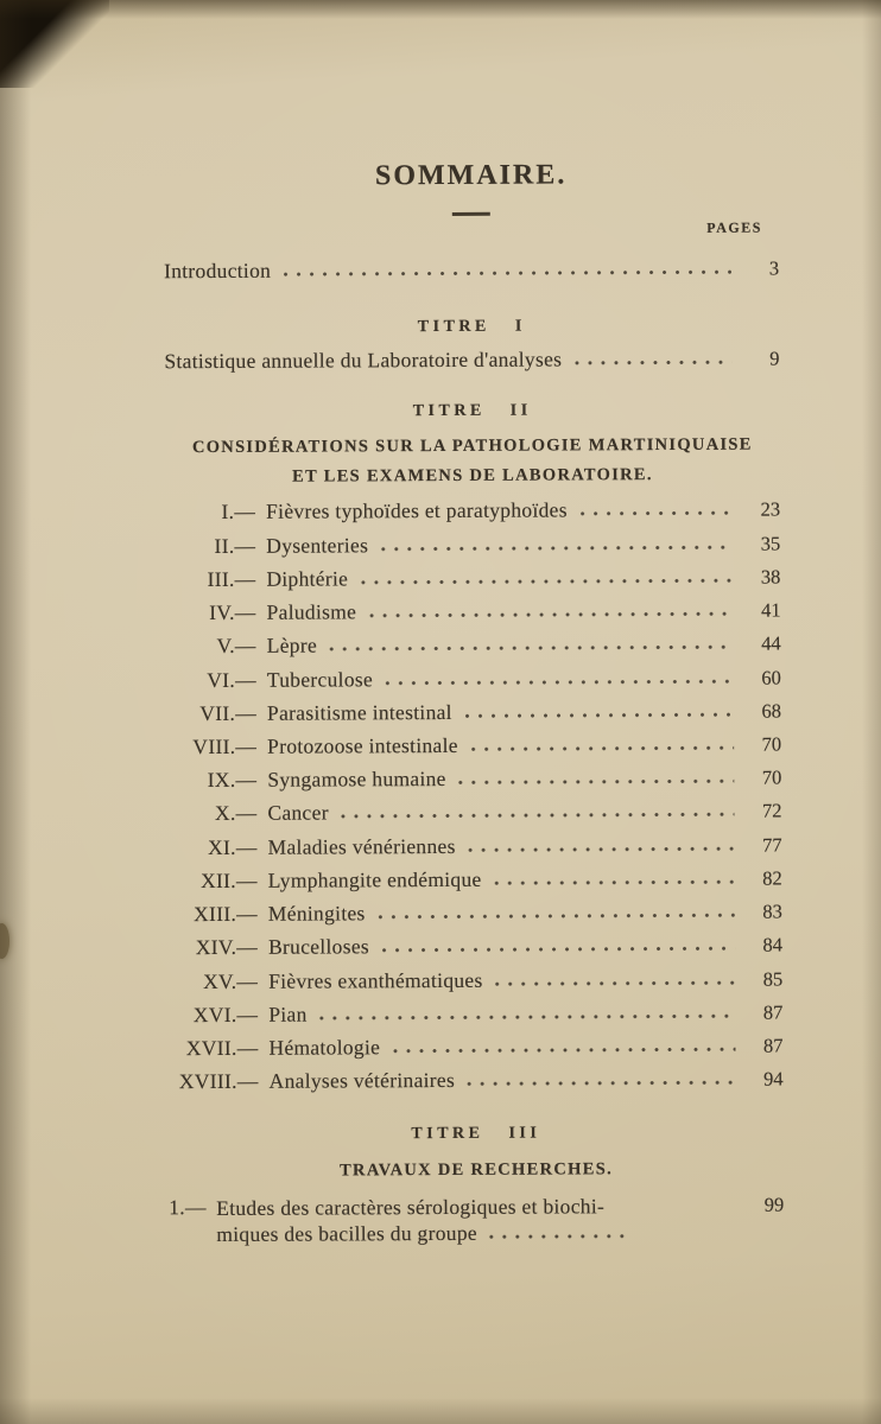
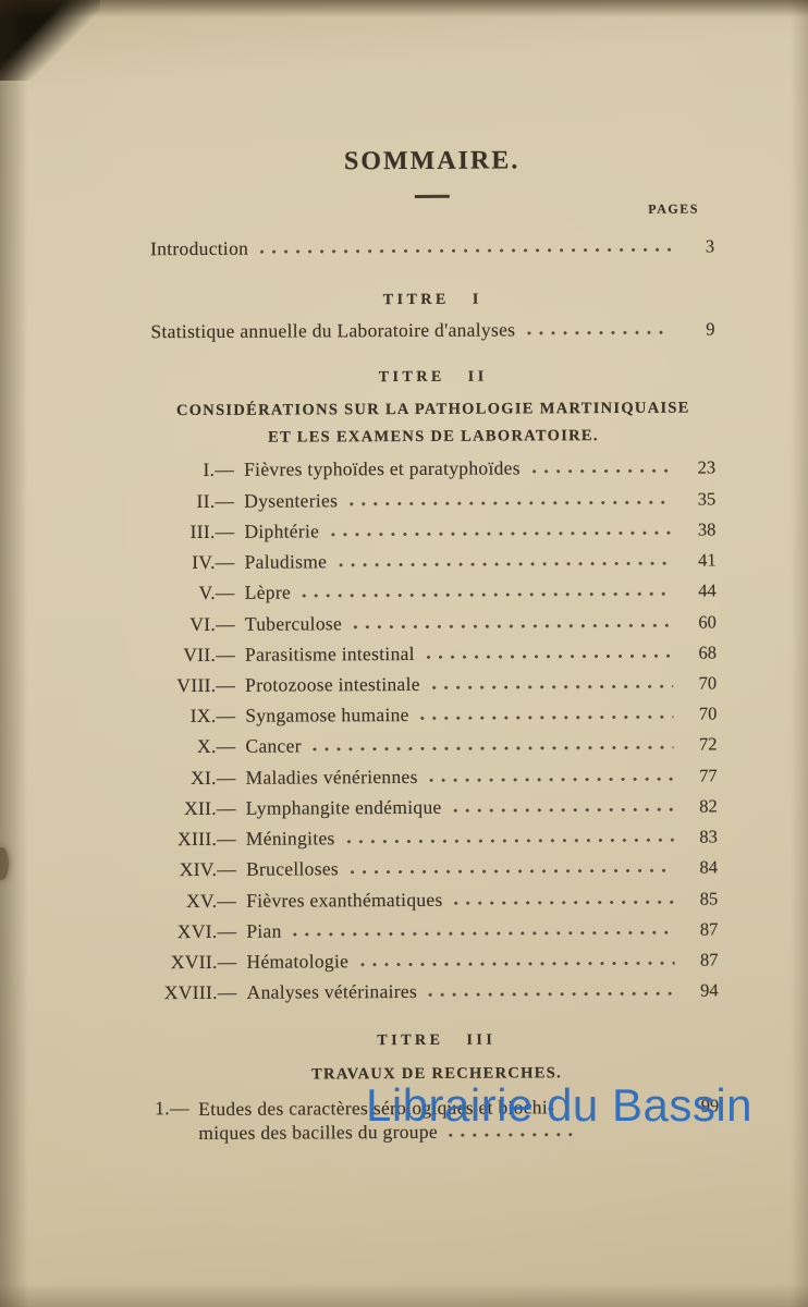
+ Librairie du Bassin
